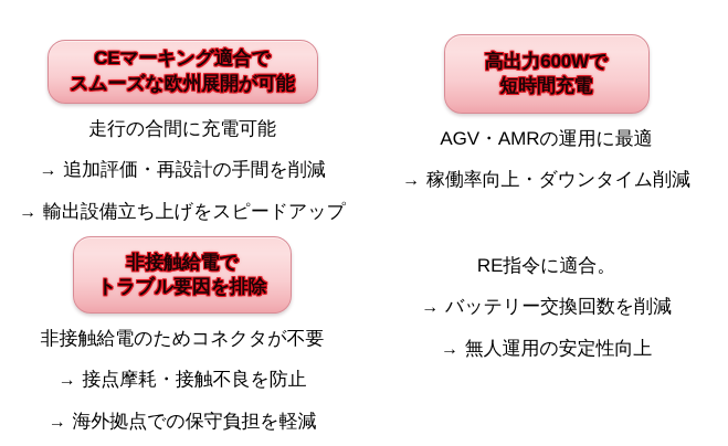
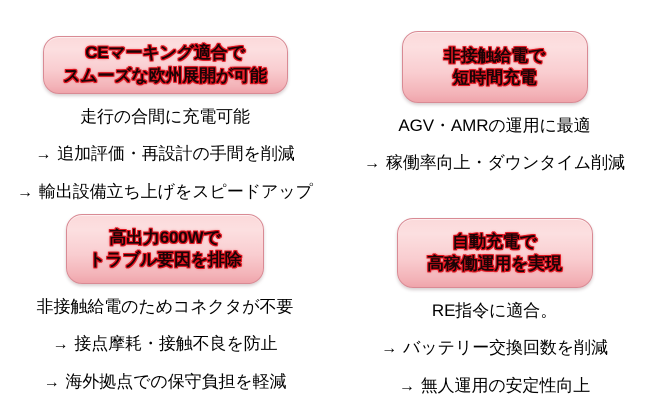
  CEマーキング適合で
  スムーズな欧州展開が可能
  走行の合間に充電可能
  →
  追加評価・再設計の手間を削減
  →
  輸出設備立ち上げをスピードアップ
- 高出力600Wで
+ 非接触給電で
  短時間充電
  AGV・AMRの運用に最適
  →
  稼働率向上・ダウンタイム削減
- 非接触給電で
+ 高出力600Wで
  トラブル要因を排除
  非接触給電のためコネクタが不要
  →
  接点摩耗・接触不良を防止
  →
  海外拠点での保守負担を軽減
+ 自動充電で
+ 高稼働運用を実現
  RE指令に適合。
  →
  バッテリー交換回数を削減
  →
  無人運用の安定性向上
